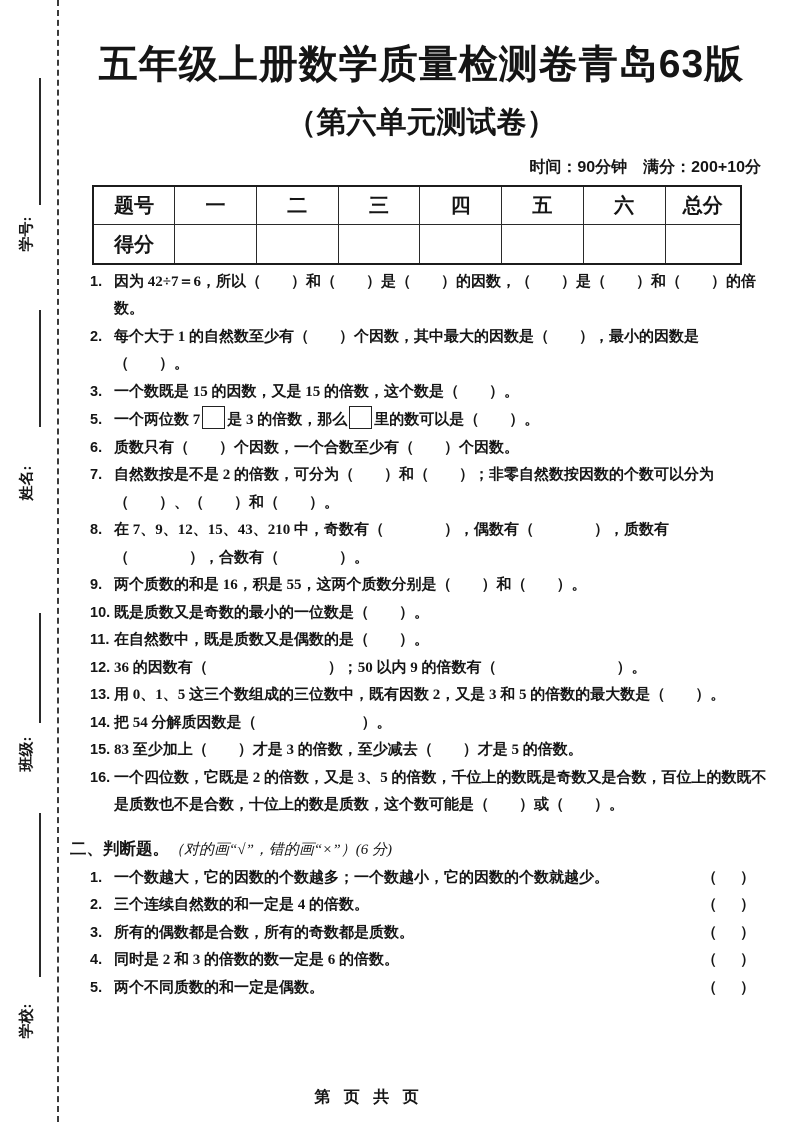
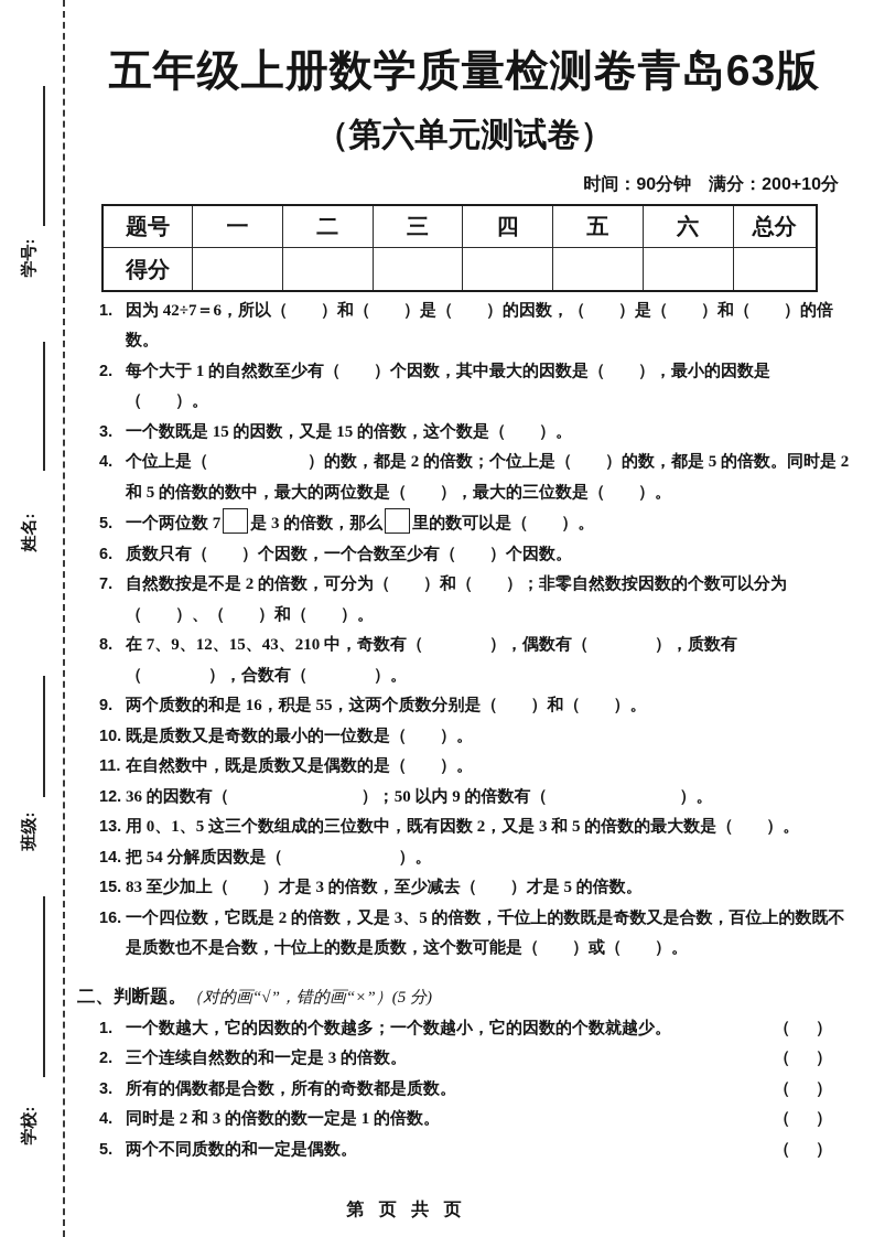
  五年级上册数学质量检测卷青岛63版
  （第六单元测试卷）
  时间：90分钟 满分：200+10分
  	题号	一	二	三	四	五	六	总分
  得分
  1. 因为 42÷7＝6，所以（ ）和（ ）是（ ）的因数，（ ）是（ ）和（ ）的倍数。
  2. 每个大于 1 的自然数至少有（ ）个因数，其中最大的因数是（ ），最小的因数是（ ）。
  3. 一个数既是 15 的因数，又是 15 的倍数，这个数是（ ）。
+ 4. 个位上是（ ）的数，都是 2 的倍数；个位上是（ ）的数，都是 5 的倍数。同时是 2 和 5 的倍数的数中，最大的两位数是（ ），最大的三位数是（ ）。
  5. 一个两位数 7 是 3 的倍数，那么 里的数可以是（ ）。
  6. 质数只有（ ）个因数，一个合数至少有（ ）个因数。
  7. 自然数按是不是 2 的倍数，可分为（ ）和（ ）；非零自然数按因数的个数可以分为（ ）、（ ）和（ ）。
  8. 在 7、9、12、15、43、210 中，奇数有（ ），偶数有（ ），质数有（ ），合数有（ ）。
  9. 两个质数的和是 16，积是 55，这两个质数分别是（ ）和（ ）。
  10. 既是质数又是奇数的最小的一位数是（ ）。
  11. 在自然数中，既是质数又是偶数的是（ ）。
  12. 36 的因数有（ ）；50 以内 9 的倍数有（ ）。
  13. 用 0、1、5 这三个数组成的三位数中，既有因数 2，又是 3 和 5 的倍数的最大数是（ ）。
  14. 把 54 分解质因数是（ ）。
  15. 83 至少加上（ ）才是 3 的倍数，至少减去（ ）才是 5 的倍数。
  16. 一个四位数，它既是 2 的倍数，又是 3、5 的倍数，千位上的数既是奇数又是合数，百位上的数既不是质数也不是合数，十位上的数是质数，这个数可能是（ ）或（ ）。
- 二、判断题。（对的画“√”，错的画“×”）(6 分)
+ 二、判断题。（对的画“√”，错的画“×”）(5 分)
  1.
  一个数越大，它的因数的个数越多；一个数越小，它的因数的个数就越少。
  （ ）
  2.
- 三个连续自然数的和一定是 4 的倍数。
+ 三个连续自然数的和一定是 3 的倍数。
  （ ）
  3.
  所有的偶数都是合数，所有的奇数都是质数。
  （ ）
  4.
- 同时是 2 和 3 的倍数的数一定是 6 的倍数。
+ 同时是 2 和 3 的倍数的数一定是 1 的倍数。
  （ ）
  5.
  两个不同质数的和一定是偶数。
  （ ）
  第 页 共 页
